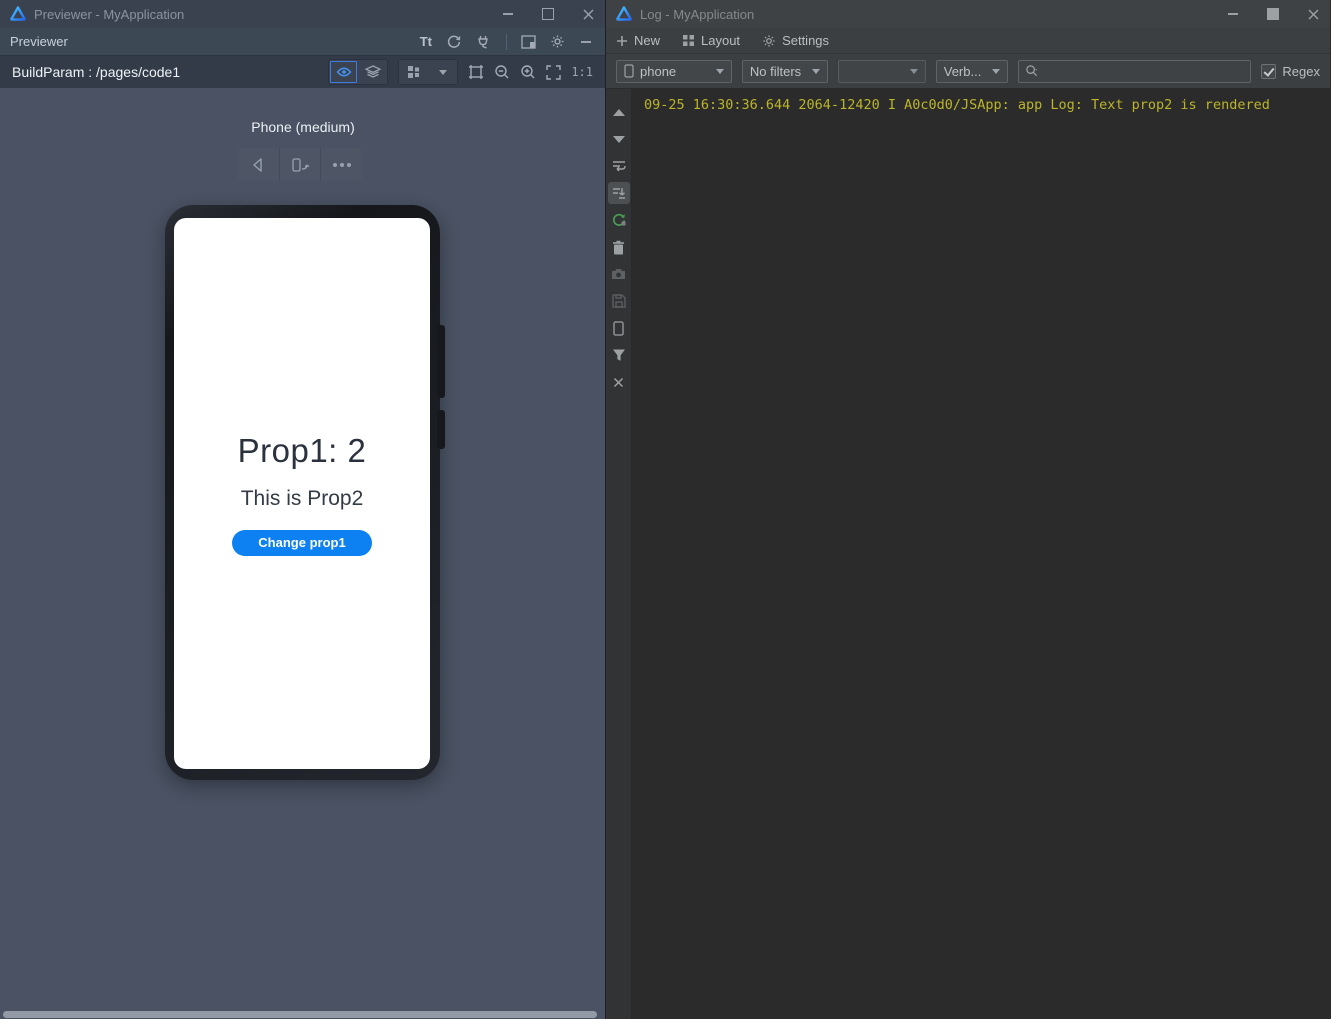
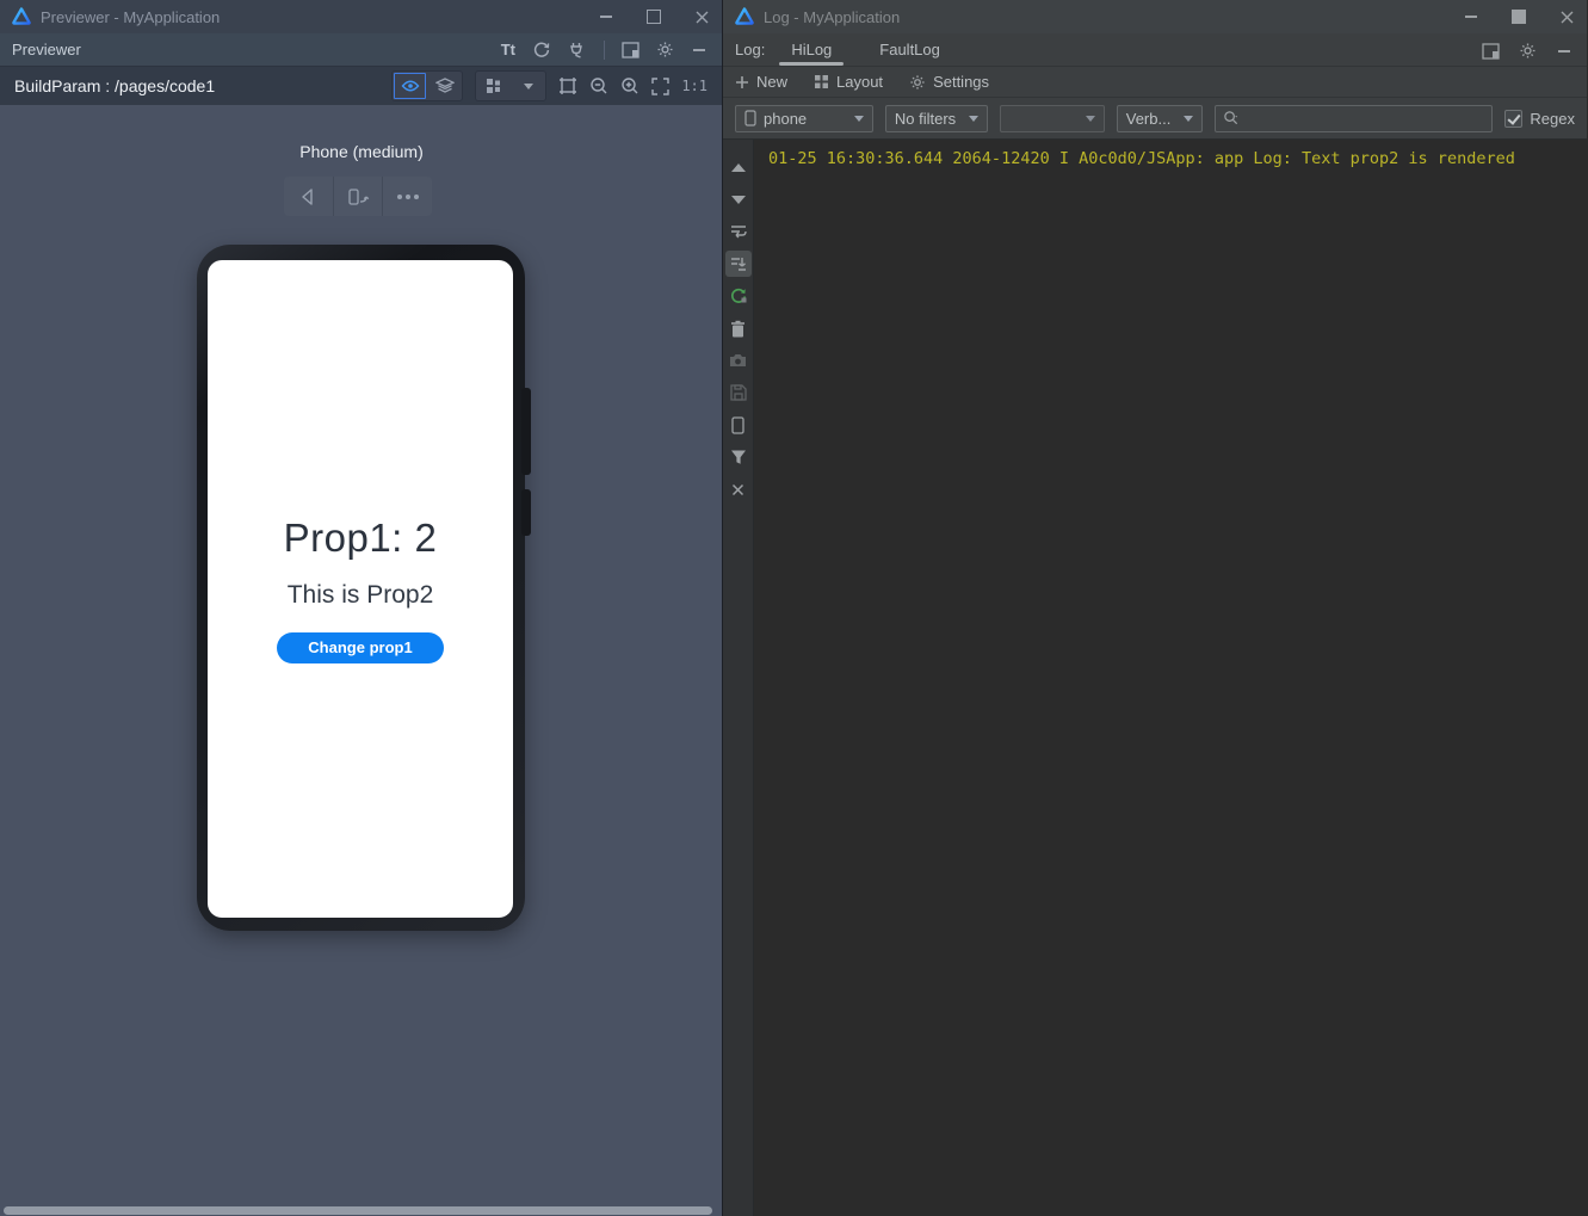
  Previewer - MyApplication
  Previewer
  Tt
  BuildParam : /pages/code1
  1:1
  Phone (medium)
  Prop1: 2
  This is Prop2
  Change prop1
  Log - MyApplication
+ Log:
+ HiLog
+ FaultLog
  New
  Layout
  Settings
  phone
  No filters
  Verb...
  Regex
- 09-25 16:30:36.644 2064-12420 I A0c0d0/JSApp: app Log: Text prop2 is rendered
+ 01-25 16:30:36.644 2064-12420 I A0c0d0/JSApp: app Log: Text prop2 is rendered
